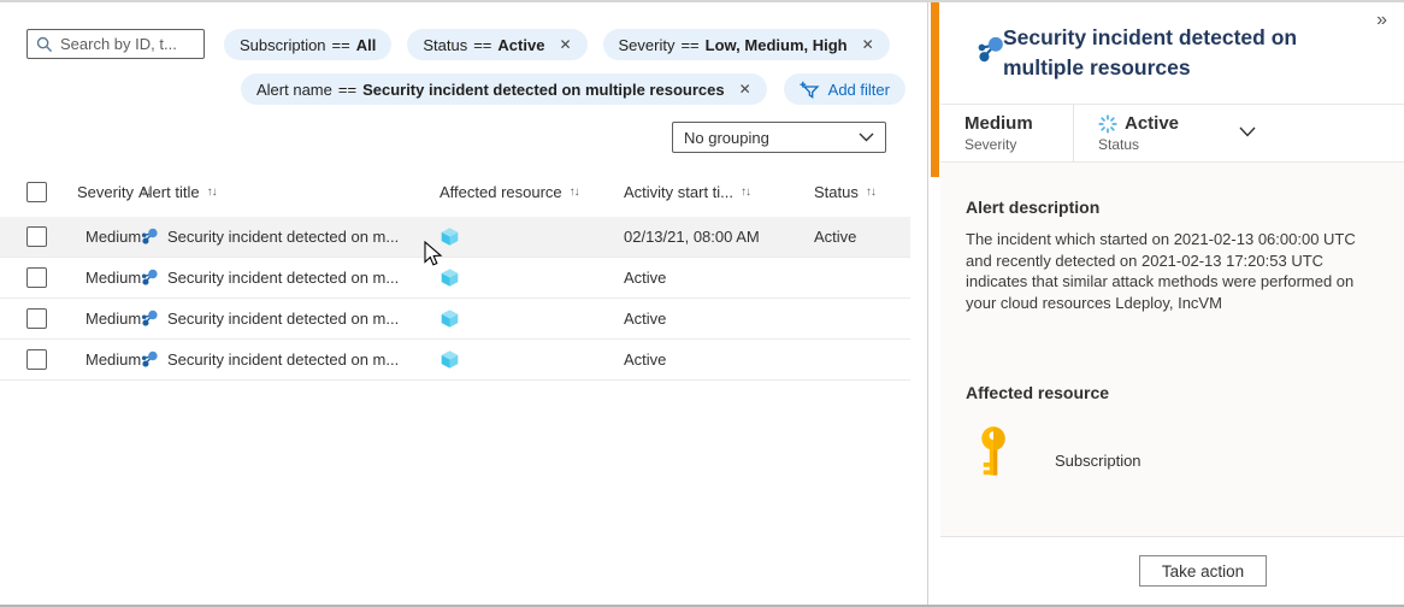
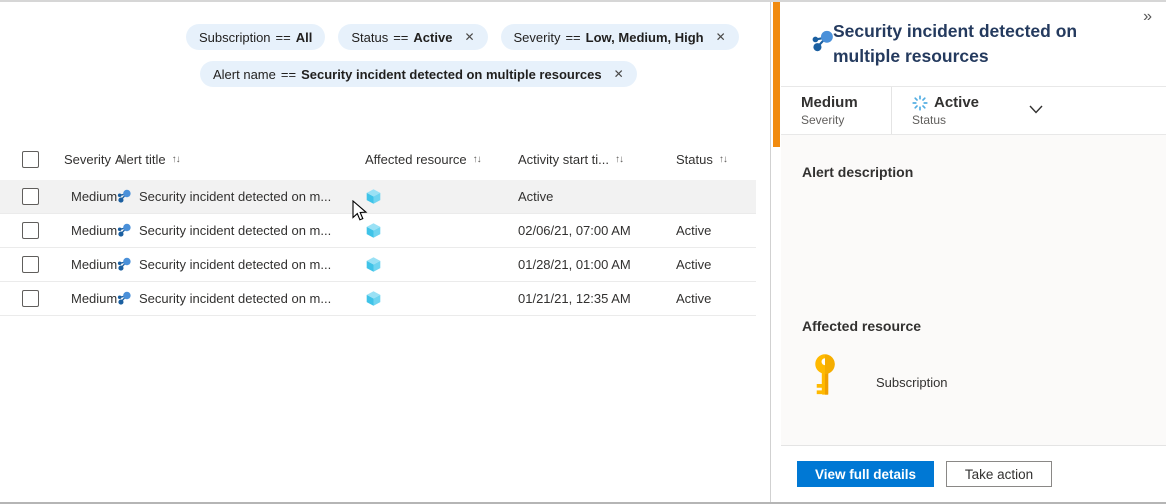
- Search by ID, t...
  Subscription
  ==
  All
  Status
  ==
  Active
  ✕
  Severity
  ==
  Low, Medium, High
  ✕
  Alert name
  ==
  Security incident detected on multiple resources
  ✕
- Add filter
- No grouping
  Severity
  ↑↓
  Alert title
  ↑↓
  Affected resource
  ↑↓
  Activity start ti...
  ↑↓
  Status
  ↑↓
  Medium
  Security incident detected on m...
- 02/13/21, 08:00 AM
  Active
  Medium
  Security incident detected on m...
+ 02/06/21, 07:00 AM
  Active
  Medium
  Security incident detected on m...
+ 01/28/21, 01:00 AM
  Active
  Medium
  Security incident detected on m...
+ 01/21/21, 12:35 AM
  Active
  Security incident detected on multiple resources
  »
  Medium
  Severity
  Active
  Status
  Alert description
- The incident which started on 2021-02-13 06:00:00 UTC and recently detected on 2021-02-13 17:20:53 UTC indicates that similar attack methods were performed on your cloud resources Ldeploy, IncVM
  Affected resource
  Subscription
+ View full details
  Take action
